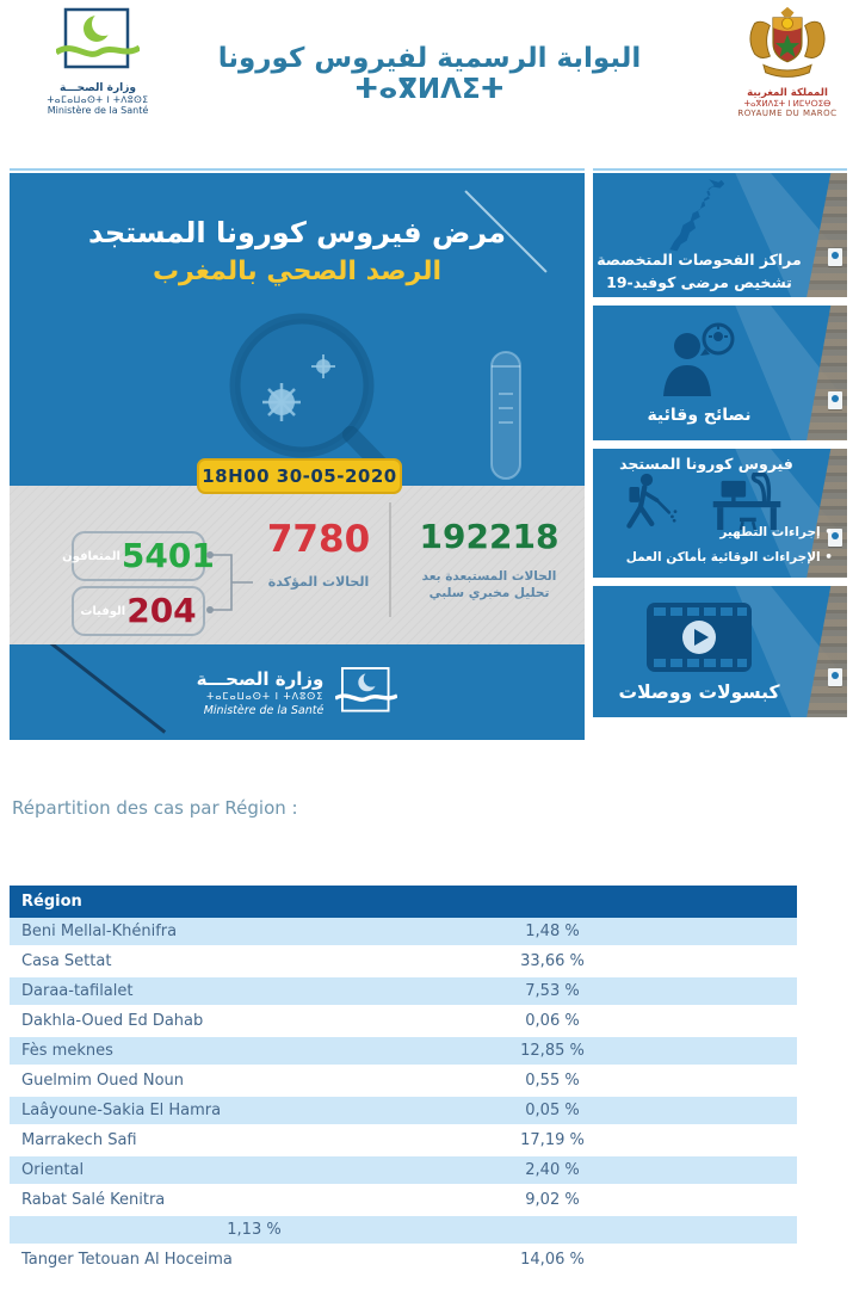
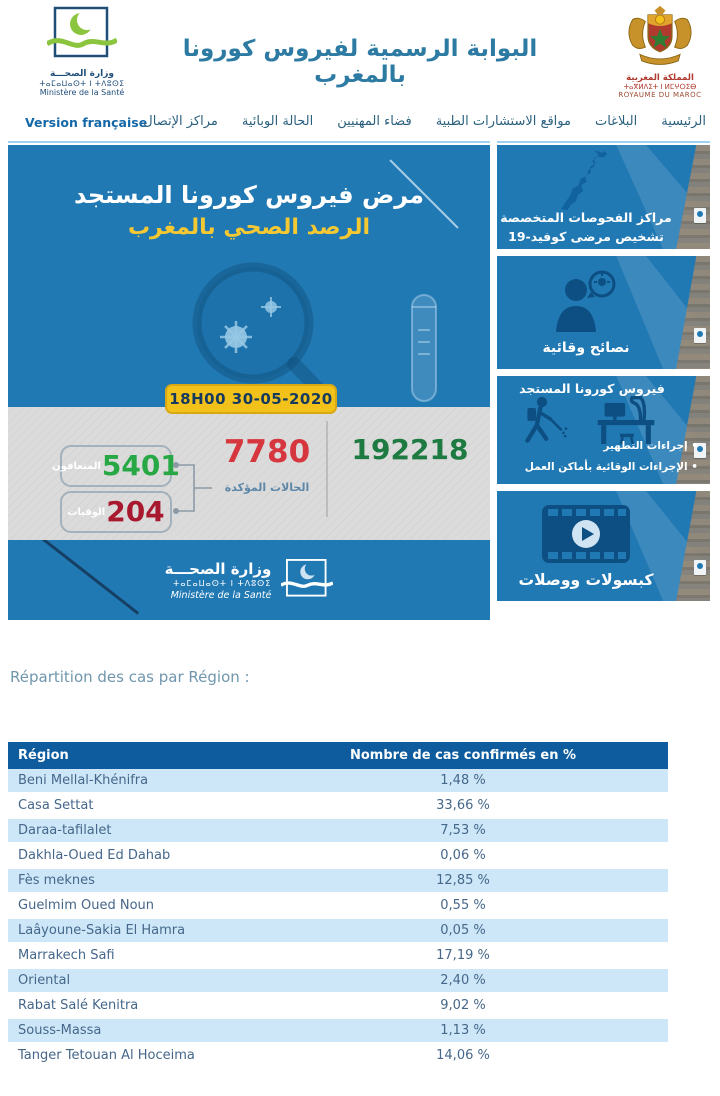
  وزارة الصحـــة
  ⵜⴰⵎⴰⵡⴰⵙⵜ ⵏ ⵜⴷⵓⵙⵉ
  Ministère de la Santé
- البوابة الرسمية لفيروس كورونا ⵜⴰⴳⵍⴷⵉⵜ
+ البوابة الرسمية لفيروس كورونا بالمغرب
  المملكة المغربية
  ⵜⴰⴳⵍⴷⵉⵜ ⵏ ⵍⵎⵖⵔⵉⴱ
  ROYAUME DU MAROC
+ Version française
+ الرئيسية
+ البلاغات
+ مواقع الاستشارات الطبية
+ فضاء المهنيين
+ الحالة الوبائية
+ مراكز الإتصال
  مرض فيروس كورونا المستجد
  الرصد الصحي بالمغرب
  18H00 30-05-2020
  المتعافون
  5401
  الوفيات
  204
  7780
  الحالات المؤكدة
  192218
- الحالات المستبعدة بعد
- تحليل مخبري سلبي
  وزارة الصحـــة
  ⵜⴰⵎⴰⵡⴰⵙⵜ ⵏ ⵜⴷⵓⵙⵉ
  Ministère de la Santé
  مراكز الفحوصات المتخصصة
  تشخيص مرضى كوفيد-19
  نصائح وقائية
  فيروس كورونا المستجد
  • إجراءات التطهير
  • الإجراءات الوقائية بأماكن العمل
  كبسولات ووصلات
  Répartition des cas par Région :
  Région
+ Nombre de cas confirmés en %
  Beni Mellal-Khénifra
  1,48 %
  Casa Settat
  33,66 %
  Daraa-tafilalet
  7,53 %
  Dakhla-Oued Ed Dahab
  0,06 %
  Fès meknes
  12,85 %
  Guelmim Oued Noun
  0,55 %
  Laâyoune-Sakia El Hamra
  0,05 %
  Marrakech Safi
  17,19 %
  Oriental
  2,40 %
  Rabat Salé Kenitra
  9,02 %
+ Souss-Massa
  1,13 %
  Tanger Tetouan Al Hoceima
  14,06 %
